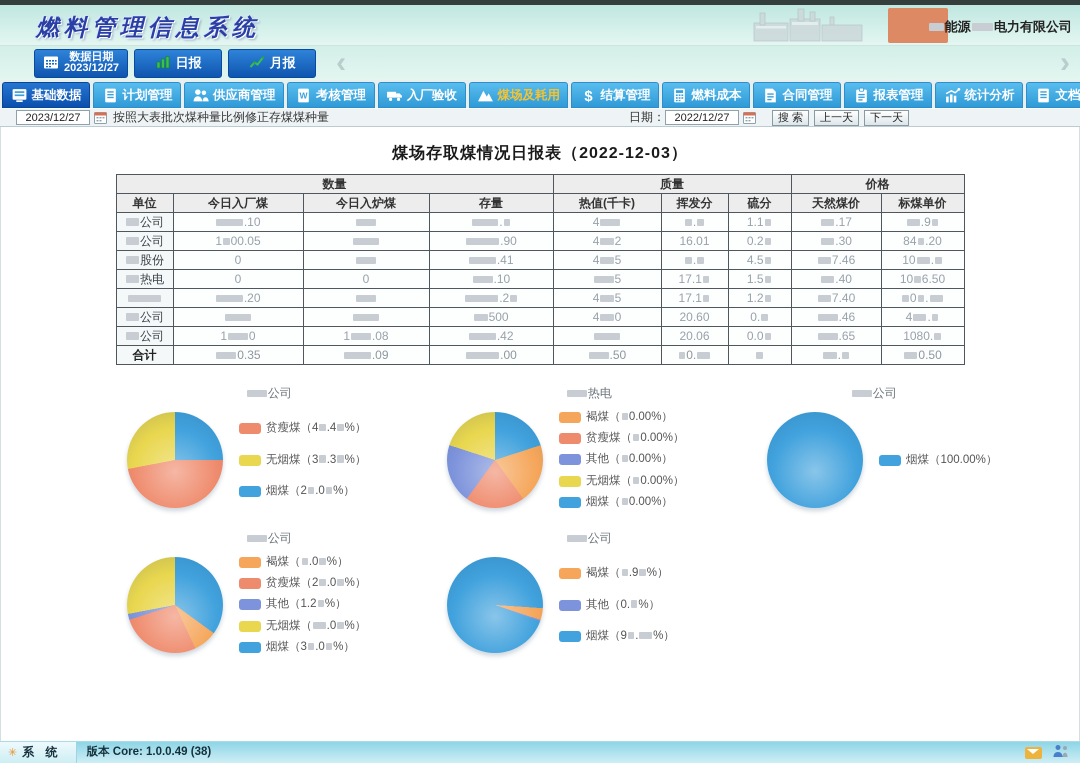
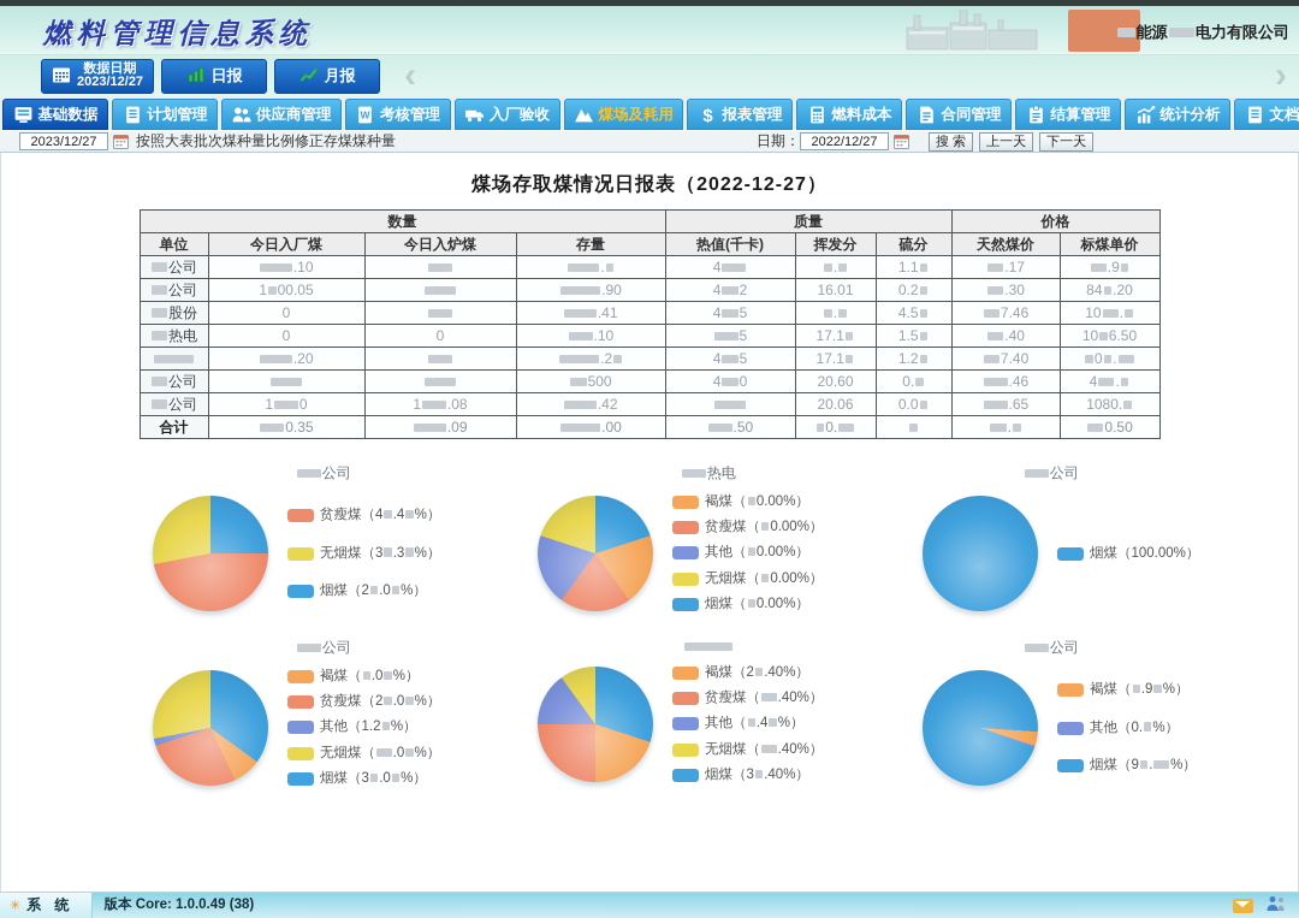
  燃料管理信息系统
  能源 电力有限公司
  数据日期
  2023/12/27
  日报
  月报
  ‹
  ›
  基础数据
  计划管理
  供应商管理
  W
  考核管理
  入厂验收
  煤场及耗用
  $
- 结算管理
+ 报表管理
  燃料成本
  合同管理
- 报表管理
+ 结算管理
  统计分析
  2023/12/27
  按照大表批次煤种量比例修正存煤煤种量
  日期：
  2022/12/27
  搜 索
  上一天
  下一天
- 煤场存取煤情况日报表（2022-12-03）
+ 煤场存取煤情况日报表（2022-12-27）
  数量	质量	价格
  单位	今日入厂煤	今日入炉煤	存量	热值(千卡)	挥发分	硫分	天然煤价	标煤单价
  公司	.10		.	4	.	1.1	.17	.9
  公司	1 00.05		.90	4 2	16.01	0.2	.30	84 .20
  股份	0		.41	4 5	.	4.5	7.46	10 .
  热电	0	0	.10	5	17.1	1.5	.40	10 6.50
  	.20		.2	4 5	17.1	1.2	7.40	0 .
  公司			500	4 0	20.60	0.	.46	4 .
  公司	1 0	1 .08	.42		20.06	0.0	.65	1080.
  合计	0.35	.09	.00	.50	0.		.	0.50
  公司
  贫瘦煤（4 .4 %）
  无烟煤（3 .3 %）
  烟煤（2 .0 %）
  热电
  褐煤（ 0.00%）
  贫瘦煤（ 0.00%）
  其他（ 0.00%）
  无烟煤（ 0.00%）
  烟煤（ 0.00%）
  公司
  烟煤（100.00%）
  公司
  褐煤（ .0 %）
  贫瘦煤（2 .0 %）
  其他（1.2 %）
  无烟煤（ .0 %）
  烟煤（3 .0 %）
+ 褐煤（2 .40%）
+ 贫瘦煤（ .40%）
+ 其他（ .4 %）
+ 无烟煤（ .40%）
+ 烟煤（3 .40%）
  公司
  褐煤（ .9 %）
  其他（0. %）
  烟煤（9 . %）
  ✳
  系 统
  版本 Core: 1.0.0.49 (38)
